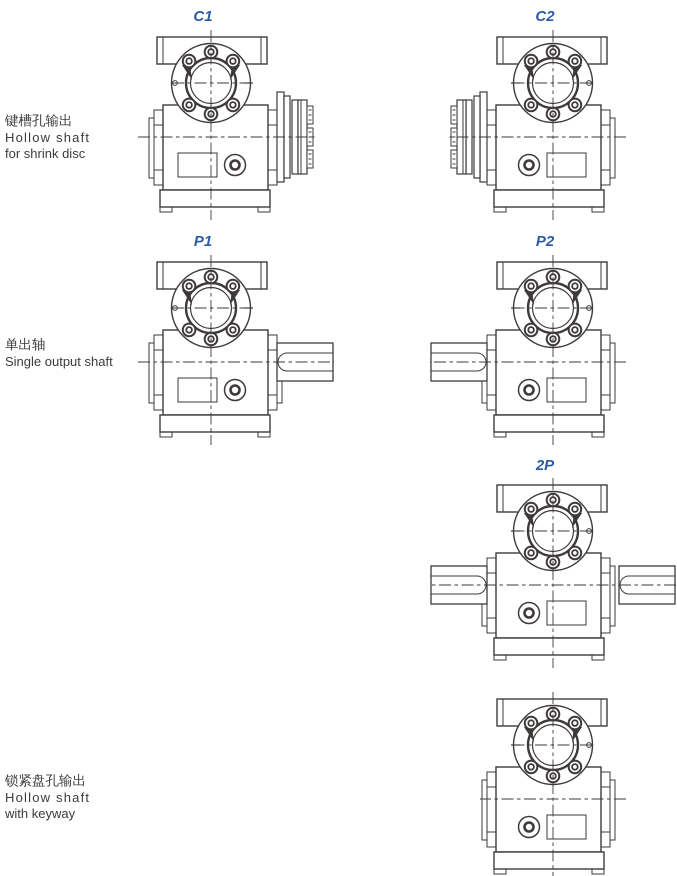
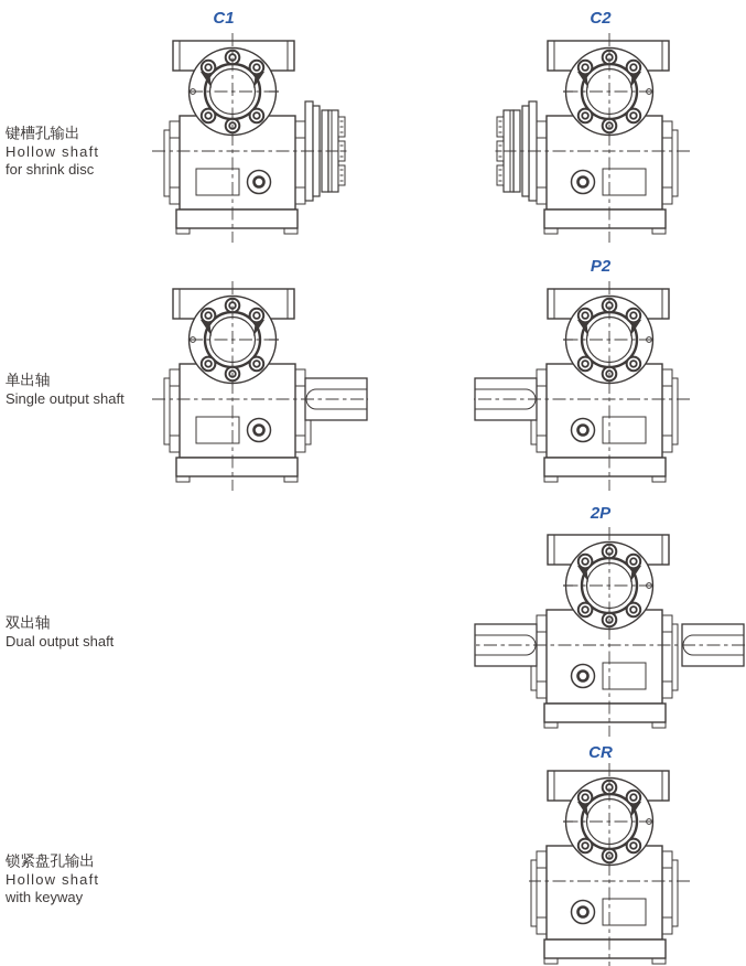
  键槽孔输出
  Hollow shaft
  for shrink disc
  单出轴
  Single output shaft
+ 双出轴
+ Dual output shaft
  锁紧盘孔输出
  Hollow shaft
  with keyway
  C1
  C2
- P1
  P2
  2P
+ CR
